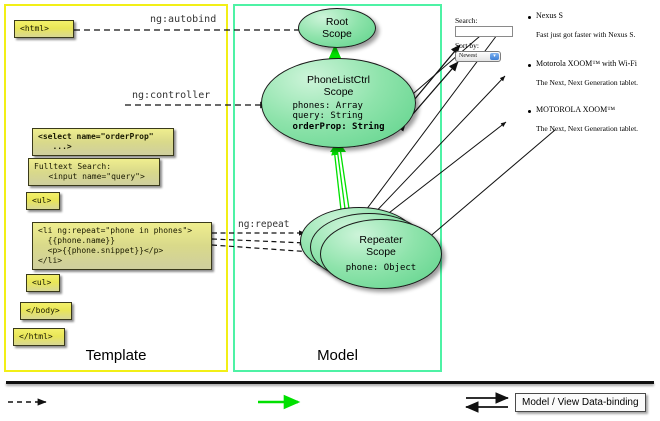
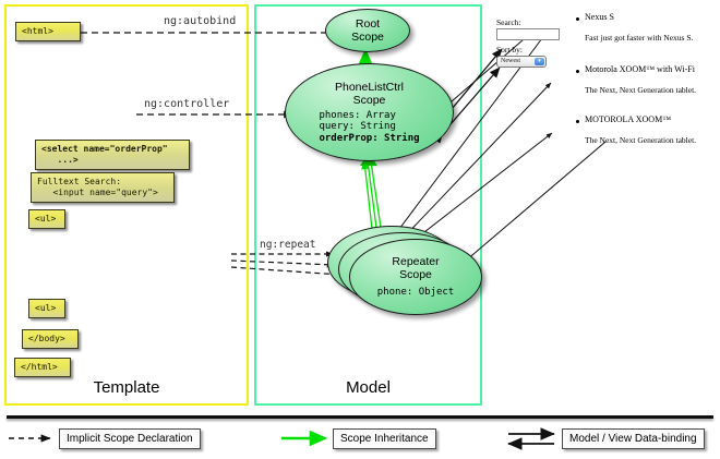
  Template
  Model
  ng:autobind
  ng:controller
  ng:repeat
  <html>
  <select name="orderProp"
  ...>
  Fulltext Search:
  <input name="query">
  <ul>
- <li ng:repeat="phone in phones">
- {{phone.name}}
- <p>{{phone.snippet}}</p>
- </li>
  <ul>
  </body>
  </html>
  Root
  Scope
  PhoneListCtrl
  Scope
  phones: Array
  query: String
  orderProp: String
  Repeater
  Scope
  phone: Object
  Search:
  Sort by:
  Nexus S
  Fast just got faster with Nexus S.
  Motorola XOOM™ with Wi-Fi
  The Next, Next Generation tablet.
  MOTOROLA XOOM™
  The Next, Next Generation tablet.
+ Implicit Scope Declaration
+ Scope Inheritance
  Model / View Data-binding
